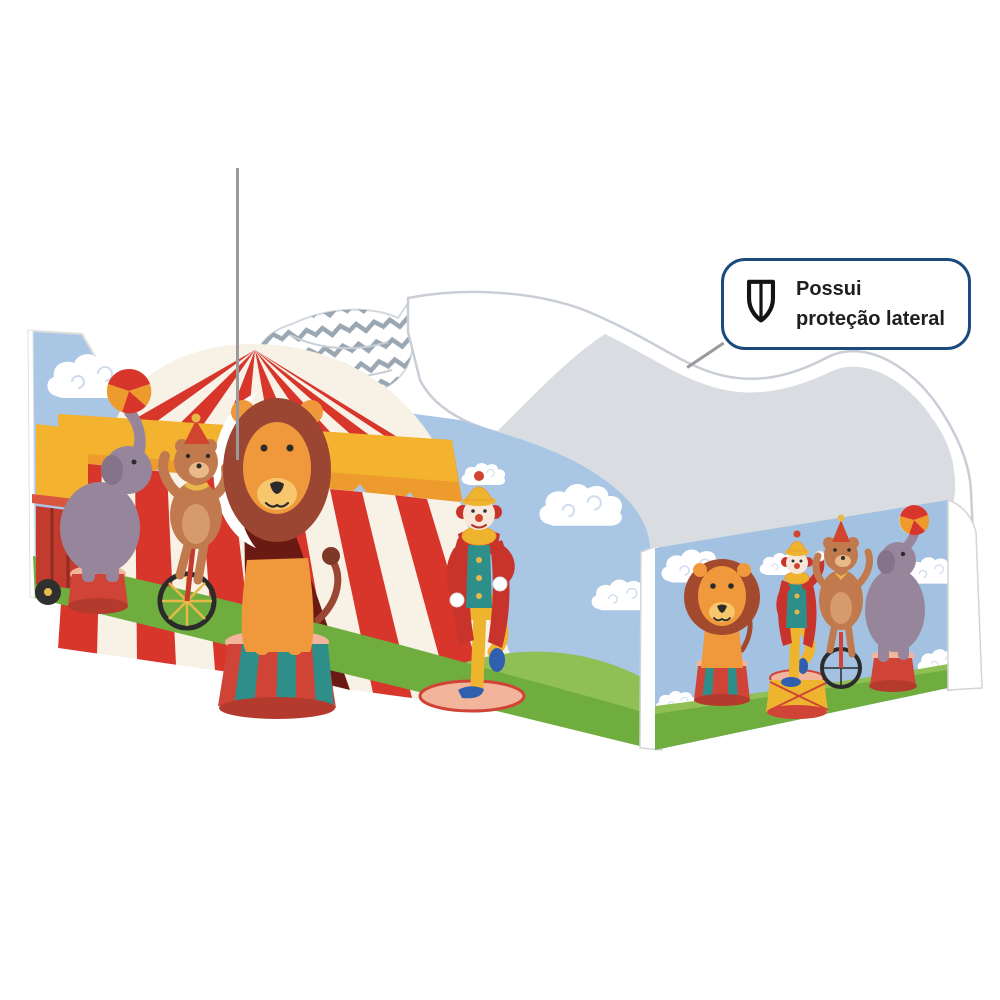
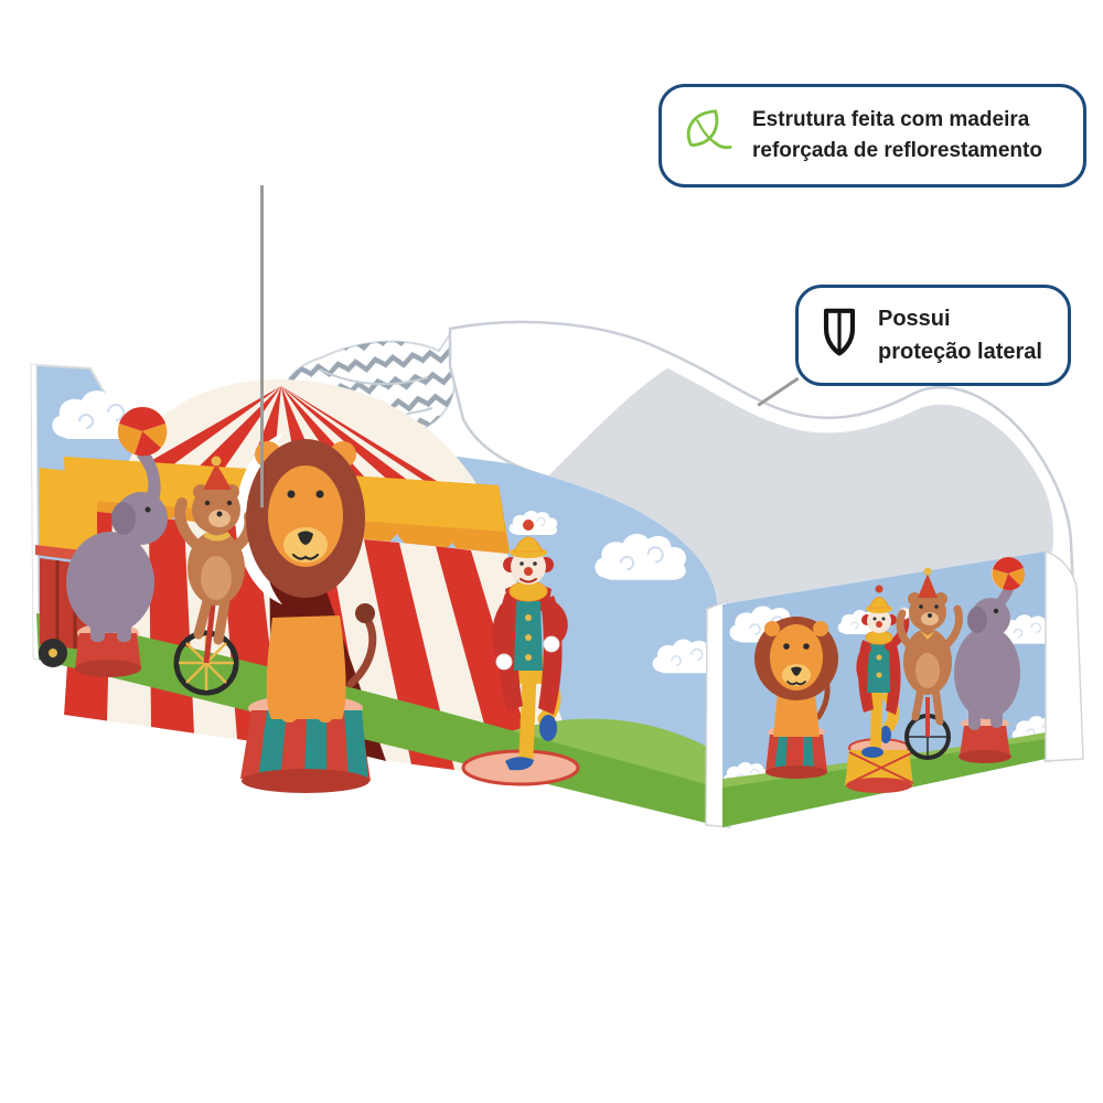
+ Estrutura feita com madeira
+ reforçada de reflorestamento
  Possui
  proteção lateral
